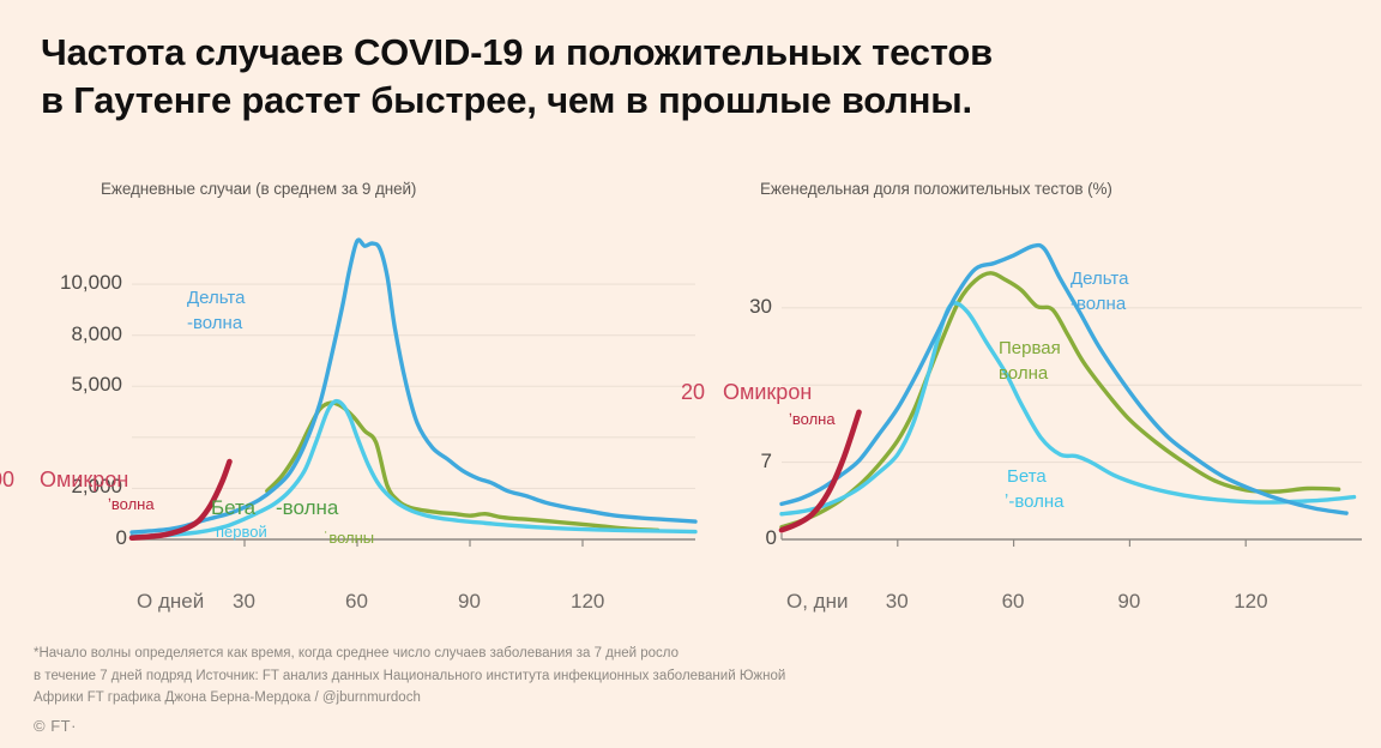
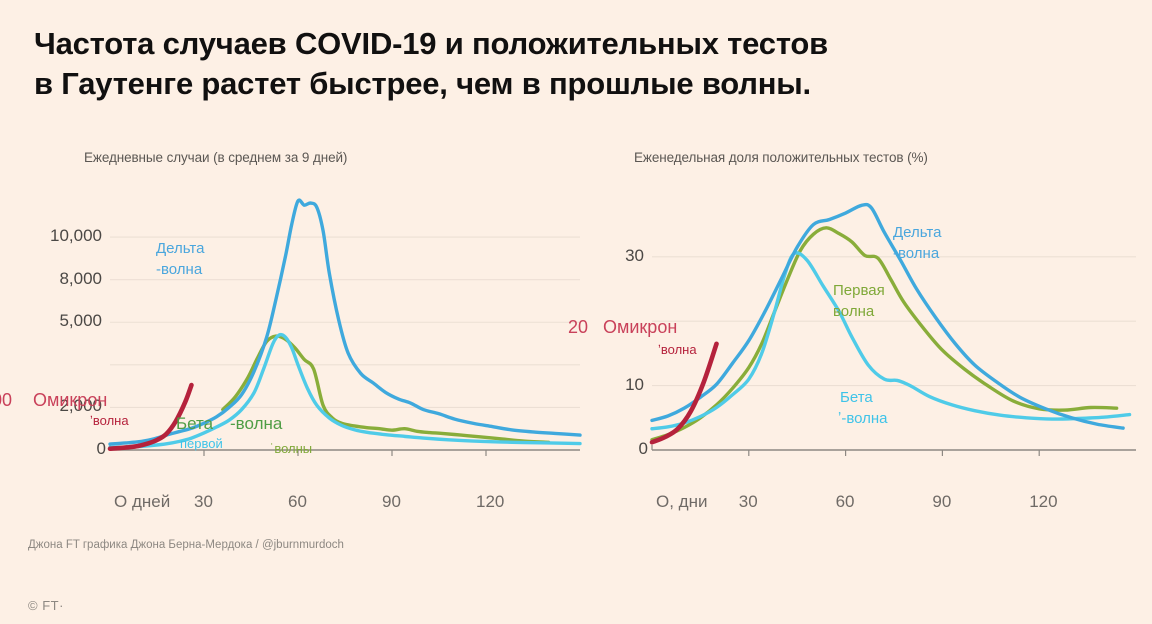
  Частота случаев COVID-19 и положительных тестов
  в Гаутенге растет быстрее, чем в прошлые волны.
  Ежедневные случаи (в среднем за 9 дней)
  0
  2,000
  5,000
  8,000
  10,000
  О дней
  30
  60
  90
  120
  Дельта
  -волна
  Омикрон
  ʼволна
  Бета
  -волна
  первой
  ˙волны
  Еженедельная доля положительных тестов (%)
  0
- 7
+ 10
  30
  О, дни
  30
  60
  90
  120
  Дельта
  -волна
  Первая
  волна
  Бета
  ʼ-волна
  20
  Омикрон
  ʼволна
- *Начало волны определяется как время, когда среднее число случаев заболевания за 7 дней росло
- в течение 7 дней подряд Источник: FT анализ данных Национального института инфекционных заболеваний Южной
- Африки FT графика Джона Берна-Мердока / @jburnmurdoch
+ Джона FT графика Джона Берна-Мердока / @jburnmurdoch
  © FT·
